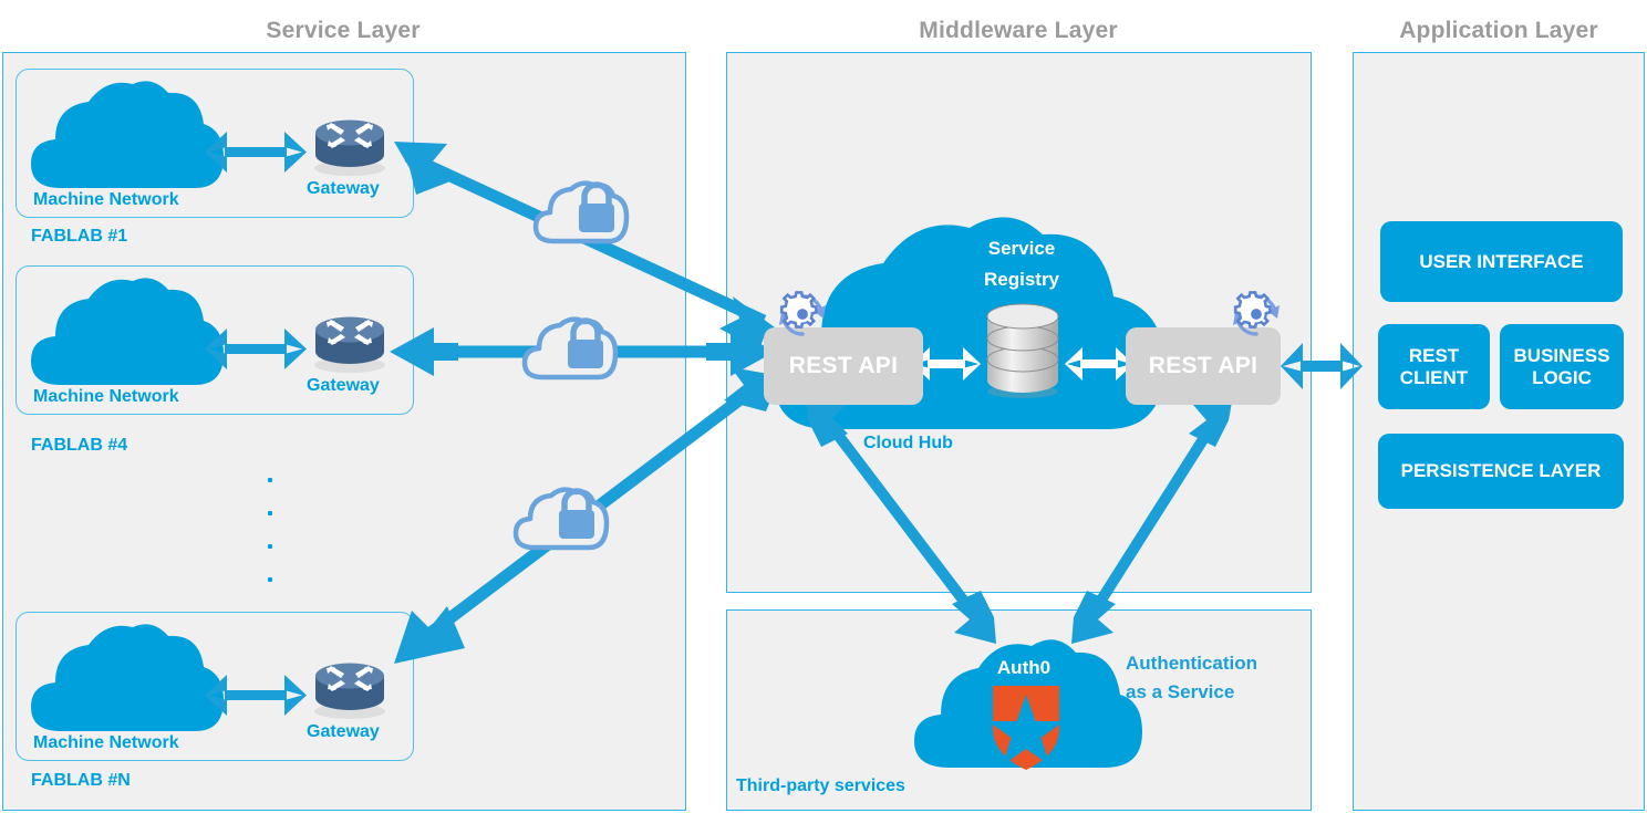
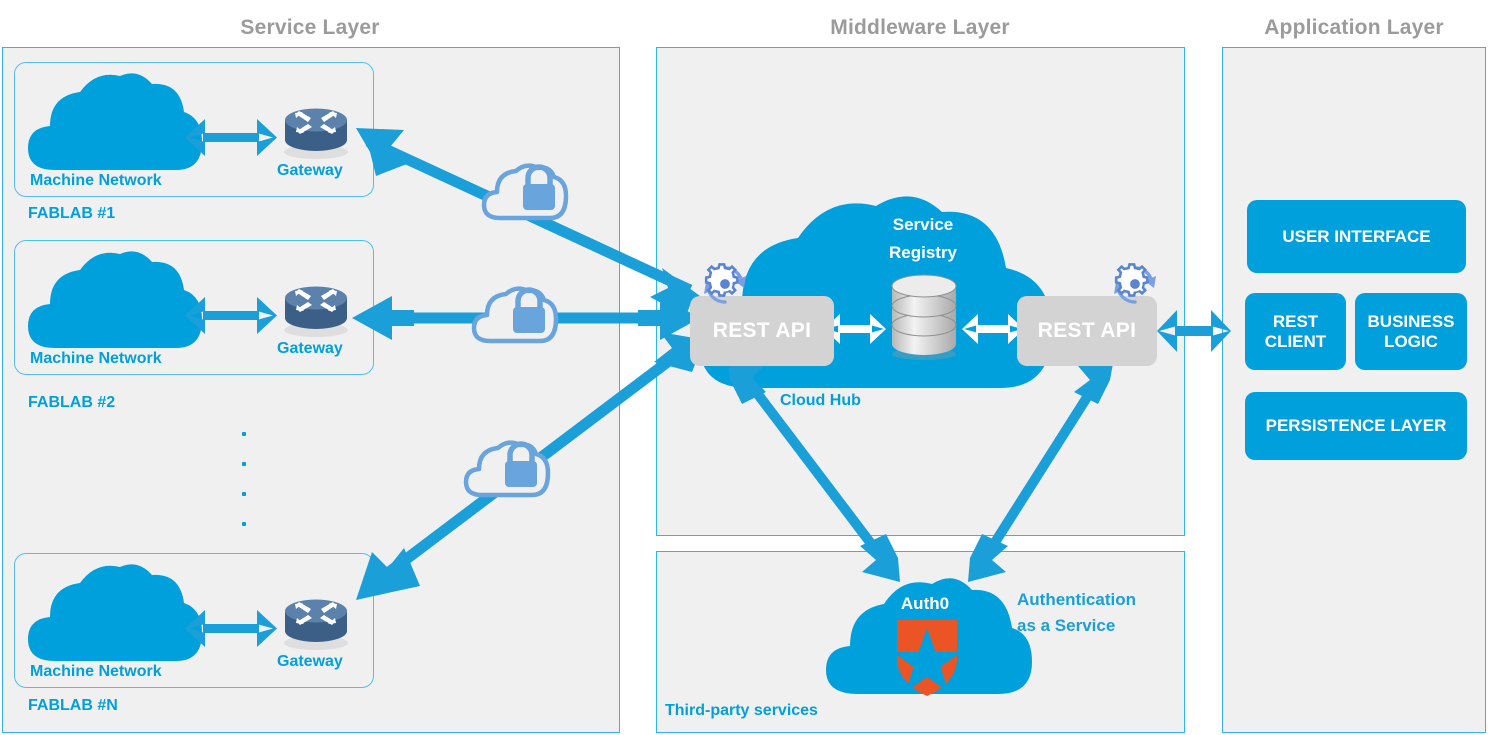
  Service Layer
  Middleware Layer
  Application Layer
  Machine Network
  Gateway
  FABLAB #1
  Machine Network
  Gateway
- FABLAB #4
+ FABLAB #2
  Machine Network
  Gateway
  FABLAB #N
  Service
  Registry
  REST API
  REST API
  Cloud Hub
  USER INTERFACE
  REST
  CLIENT
  BUSINESS
  LOGIC
  PERSISTENCE LAYER
  Auth0
  Authentication
  as a Service
  Third-party services
